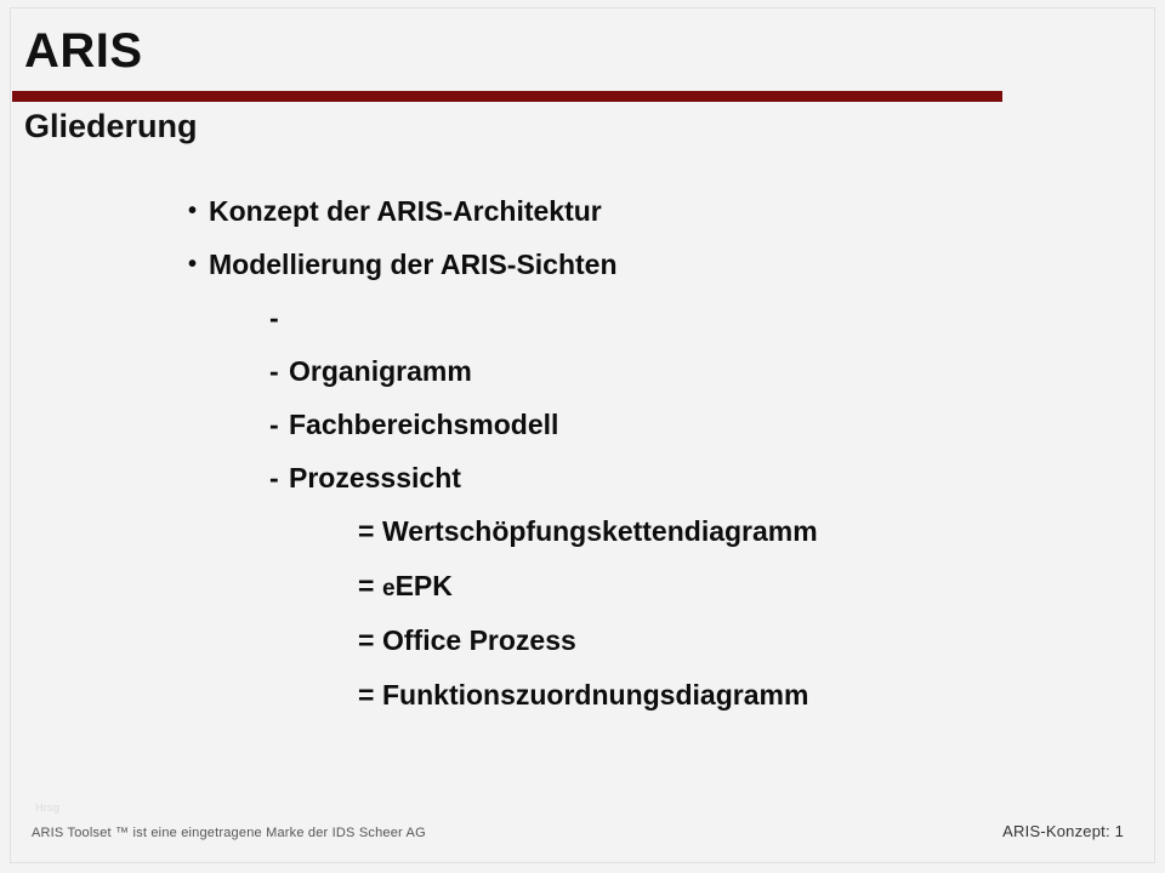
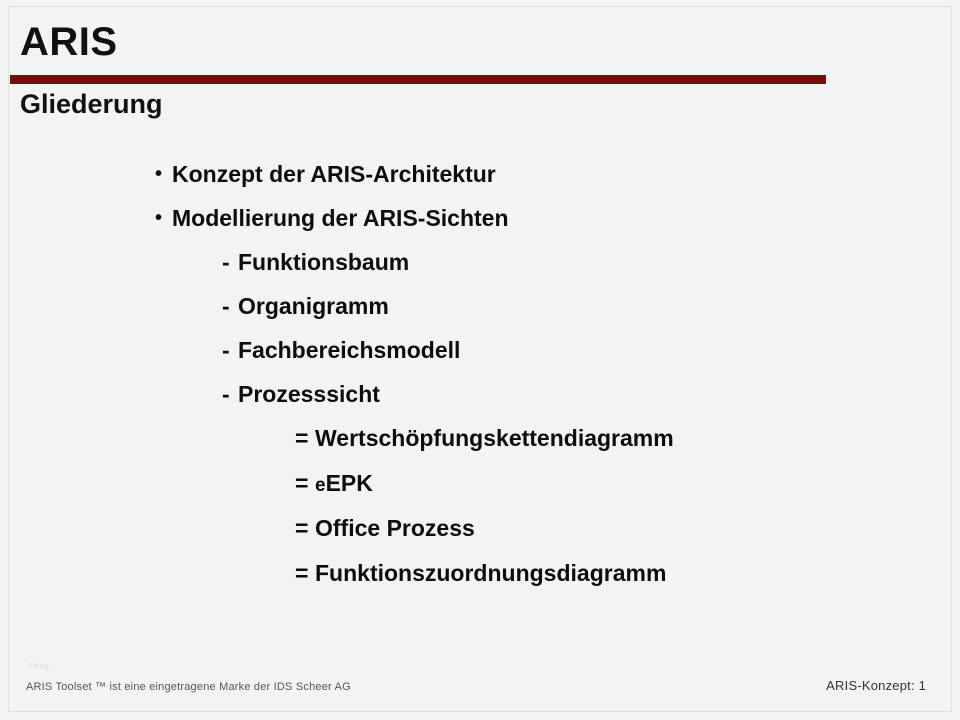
  ARIS
  Gliederung
  •
  Konzept der ARIS-Architektur
  •
  Modellierung der ARIS-Sichten
  -
+ Funktionsbaum
  -
  Organigramm
  -
  Fachbereichsmodell
  -
  Prozesssicht
  =
  Wertschöpfungskettendiagramm
  =
  eEPK
  =
  Office Prozess
  =
  Funktionszuordnungsdiagramm
  ARIS Toolset ™ ist eine eingetragene Marke der IDS Scheer AG
  ARIS-Konzept: 1
